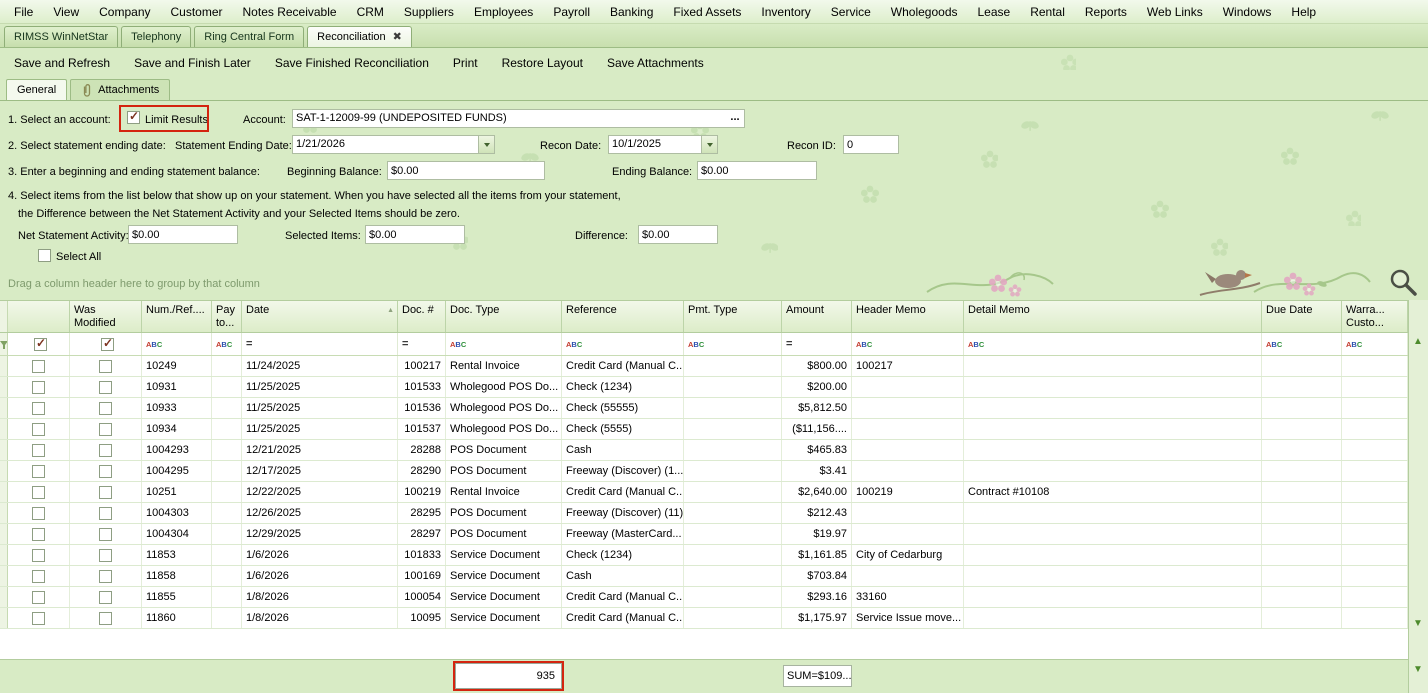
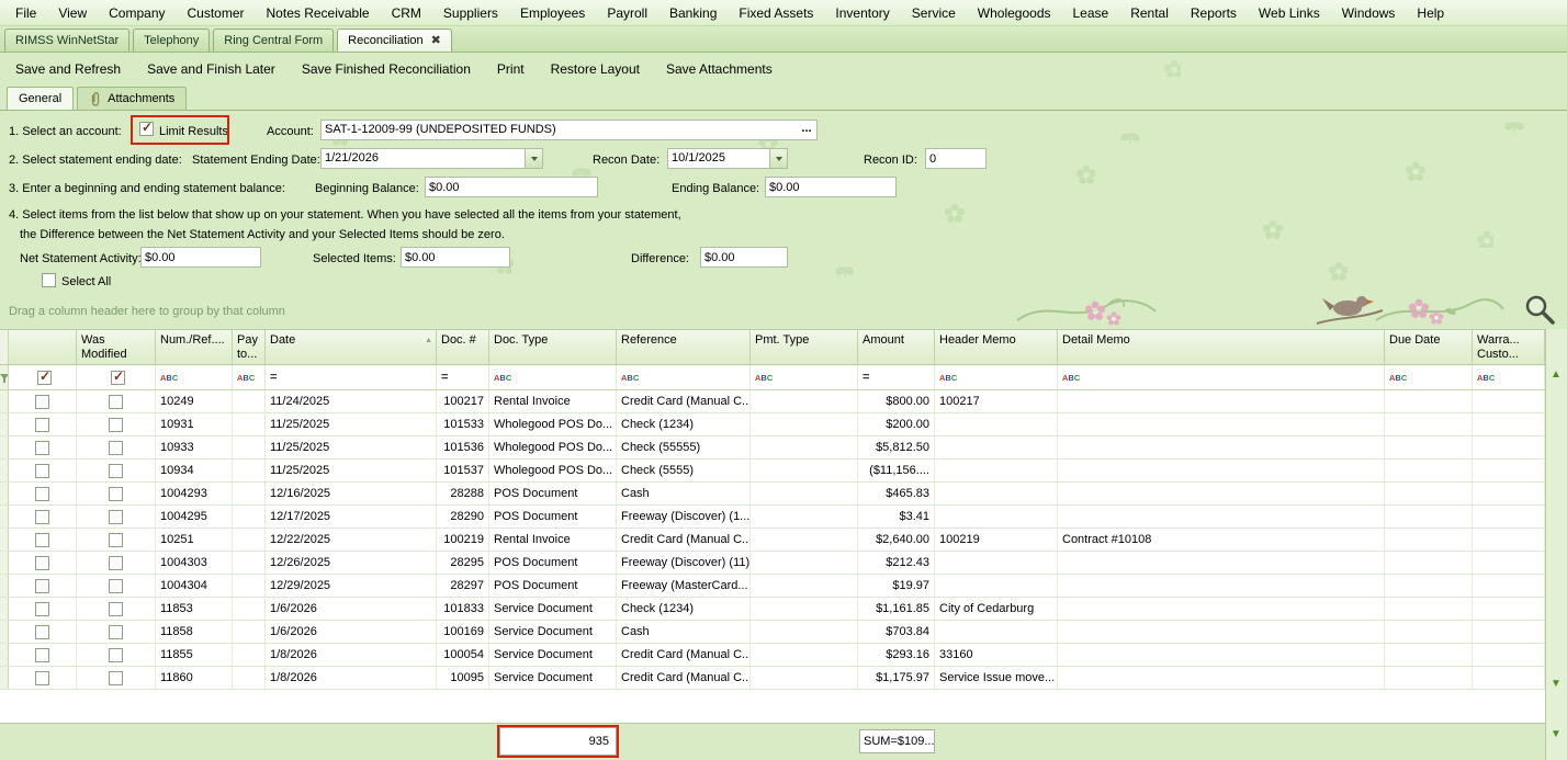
  File
  View
  Company
  Customer
  Notes Receivable
  CRM
  Suppliers
  Employees
  Payroll
  Banking
  Fixed Assets
  Inventory
  Service
  Wholegoods
  Lease
  Rental
  Reports
  Web Links
  Windows
  Help
  RIMSS WinNetStar
  Telephony
  Ring Central Form
  Reconciliation
  ✖
  Save and Refresh
  Save and Finish Later
  Save Finished Reconciliation
  Print
  Restore Layout
  Save Attachments
  General
  Attachments
  1. Select an account:
  Limit Results
  Account:
  SAT-1-12009-99 (UNDEPOSITED FUNDS)
  ...
  2. Select statement ending date:
  Statement Ending Date:
  1/21/2026
  Recon Date:
  10/1/2025
  Recon ID:
  0
  3. Enter a beginning and ending statement balance:
  Beginning Balance:
  $0.00
  Ending Balance:
  $0.00
  4. Select items from the list below that show up on your statement. When you have selected all the items from your statement,
  the Difference between the Net Statement Activity and your Selected Items should be zero.
  Net Statement Activity
  $0.00
  Selected Items:
  $0.00
  Difference:
  $0.00
  Select All
  Drag a column header here to group by that column
  Was Modified
  Num./Ref....
  Pay
  to...
  Date
  Doc. #
  Doc. Type
  Reference
  Pmt. Type
  Amount
  Header Memo
  Detail Memo
  Due Date
  Warra...
  Custo...
  A
  B
  C
  A
  B
  C
  =
  =
  A
  B
  C
  A
  B
  C
  A
  B
  C
  =
  A
  B
  C
  A
  B
  C
  A
  B
  C
  A
  B
  C
  10249
  11/24/2025
  100217
  Rental Invoice
  Credit Card (Manual C...
  $800.00
  100217
  10931
  11/25/2025
  101533
  Wholegood POS Do...
  Check (1234)
  $200.00
  10933
  11/25/2025
  101536
  Wholegood POS Do...
  Check (55555)
  $5,812.50
  10934
  11/25/2025
  101537
  Wholegood POS Do...
  Check (5555)
  ($11,156....
  1004293
- 12/21/2025
+ 12/16/2025
  28288
  POS Document
  Cash
  $465.83
  1004295
  12/17/2025
  28290
  POS Document
  Freeway (Discover) (1...
  $3.41
  10251
  12/22/2025
  100219
  Rental Invoice
  Credit Card (Manual C...
  $2,640.00
  100219
  Contract #10108
  1004303
  12/26/2025
  28295
  POS Document
  Freeway (Discover) (11)
  $212.43
  1004304
  12/29/2025
  28297
  POS Document
  Freeway (MasterCard...
  $19.97
  11853
  1/6/2026
  101833
  Service Document
  Check (1234)
  $1,161.85
  City of Cedarburg
  11858
  1/6/2026
  100169
  Service Document
  Cash
  $703.84
  11855
  1/8/2026
  100054
  Service Document
  Credit Card (Manual C...
  $293.16
  33160
  11860
  1/8/2026
  10095
  Service Document
  Credit Card (Manual C...
  $1,175.97
  Service Issue move...
  935
  SUM=$109...
  ▲
  ▼
  ▼
